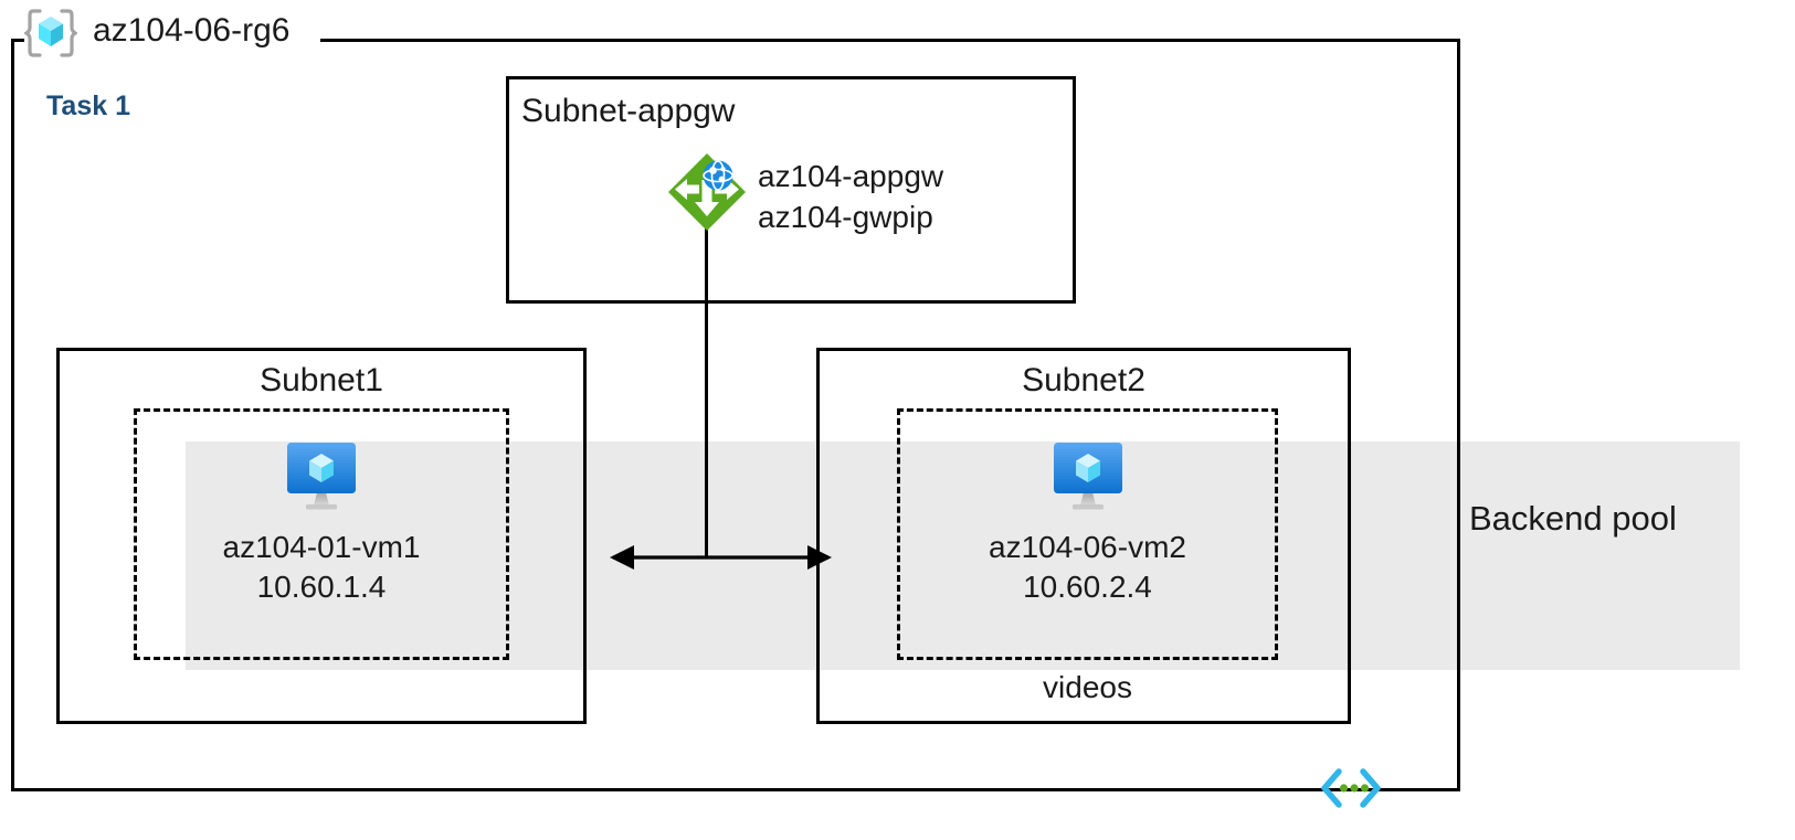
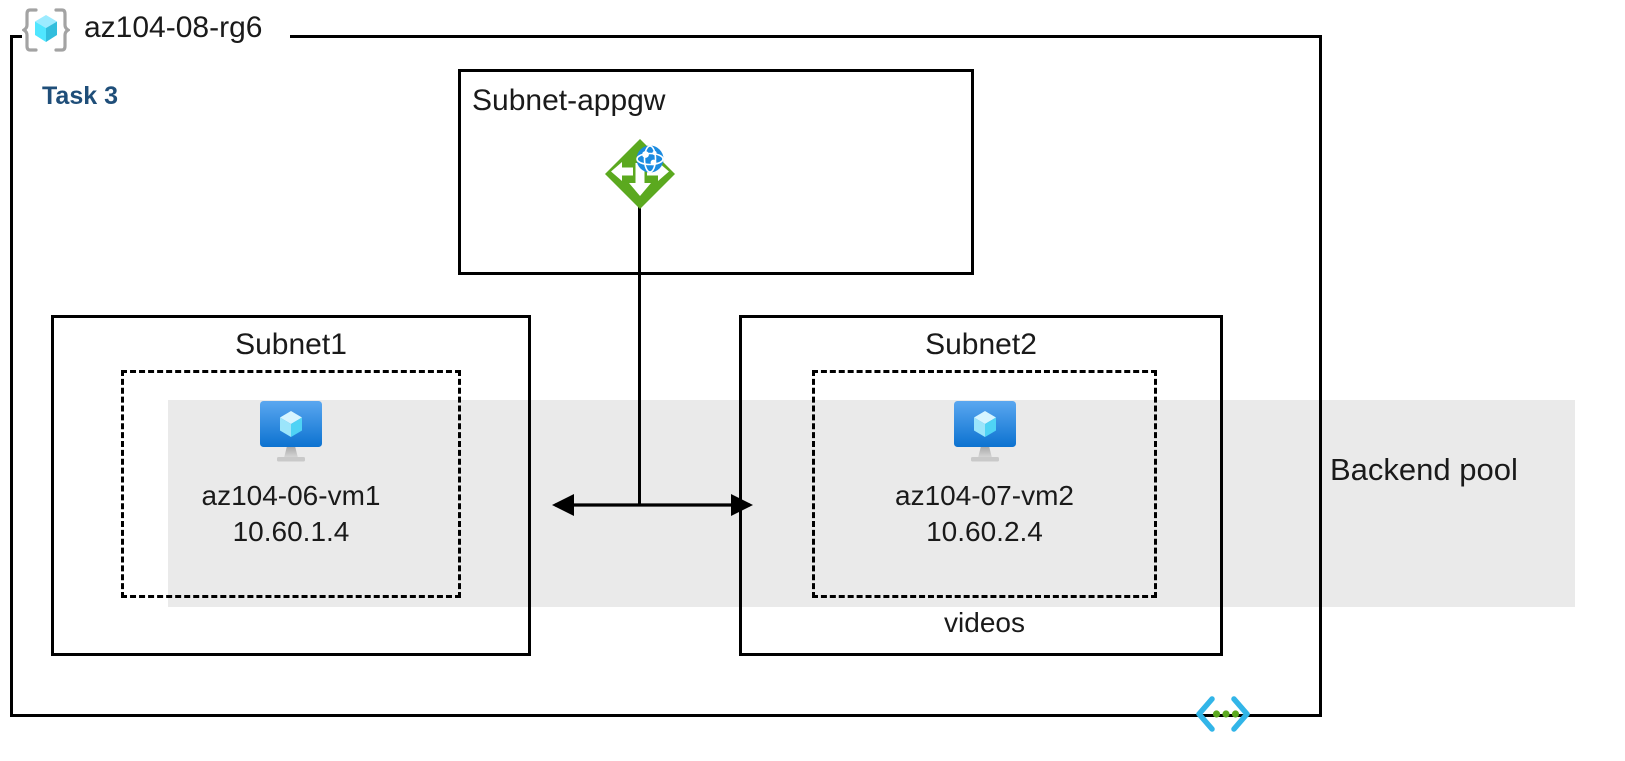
  Backend pool
- az104-06-rg6
+ az104-08-rg6
- Task 1
+ Task 3
  Subnet-appgw
- az104-appgw
- az104-gwpip
  Subnet1
- az104-01-vm1
+ az104-06-vm1
  10.60.1.4
  Subnet2
- az104-06-vm2
+ az104-07-vm2
  10.60.2.4
  videos
